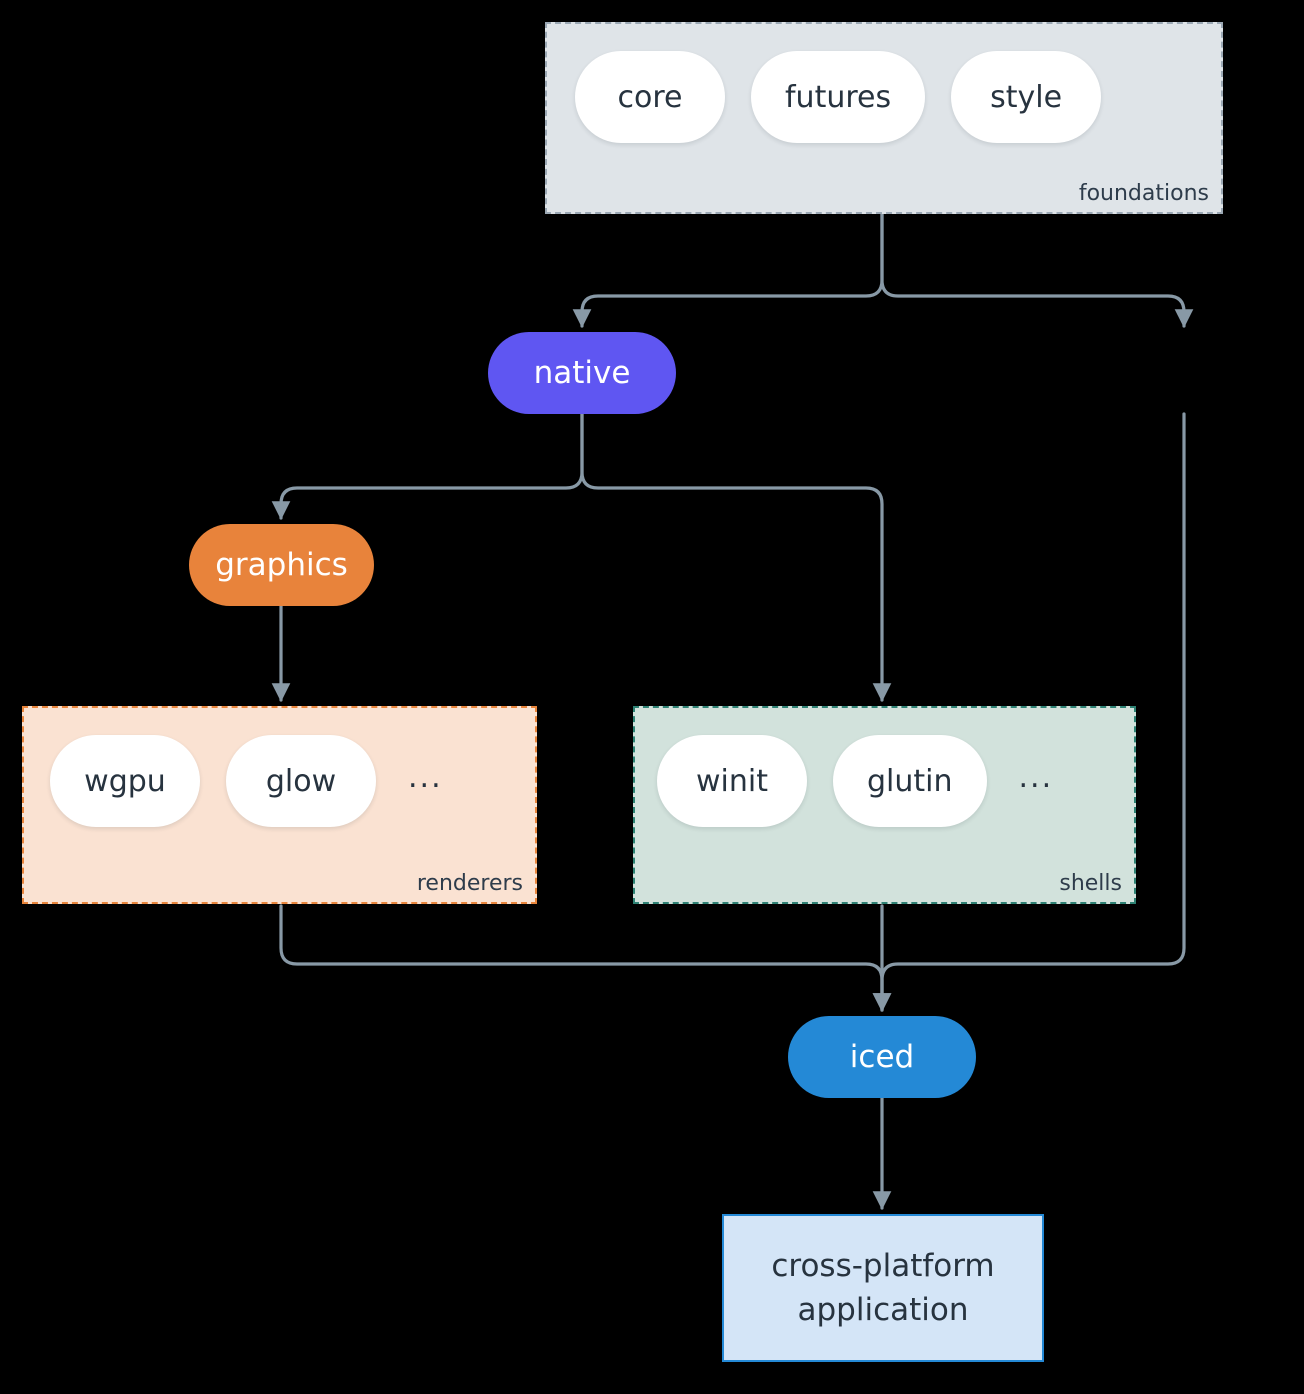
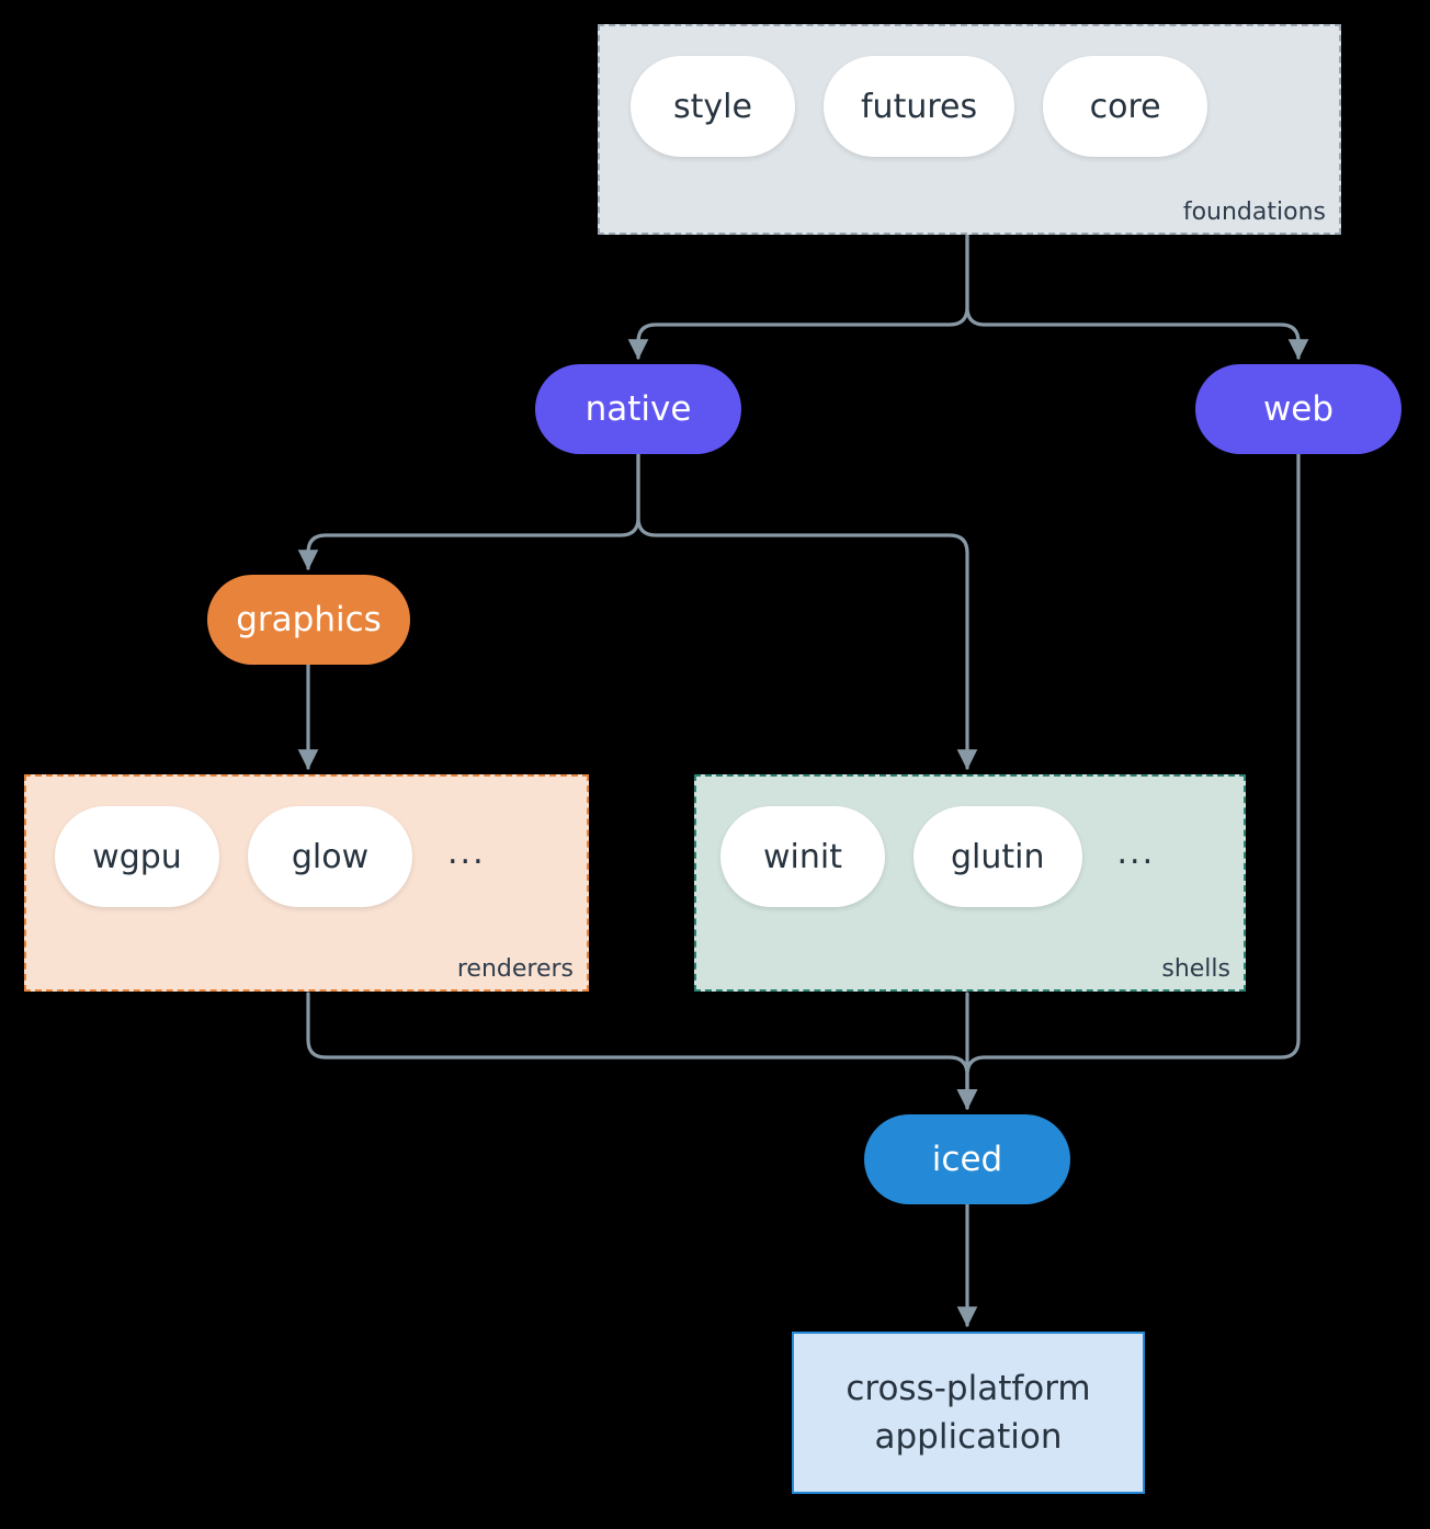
- core
+ style
  futures
- style
+ core
  foundations
  native
+ web
  graphics
  wgpu
  glow
  ...
  renderers
  winit
  glutin
  ...
  shells
  iced
  cross-platform
  application
